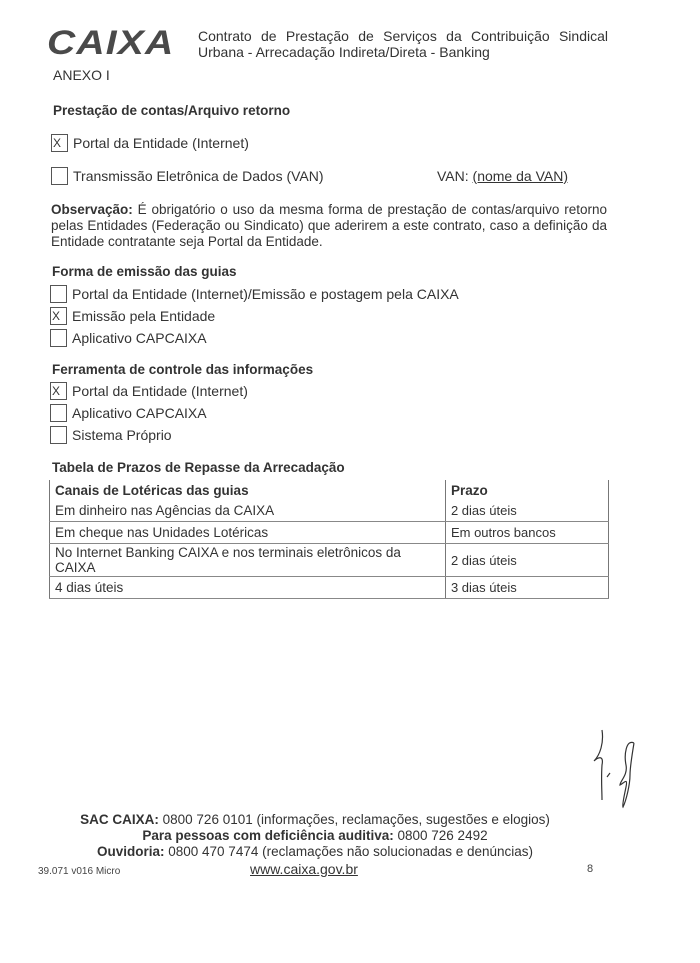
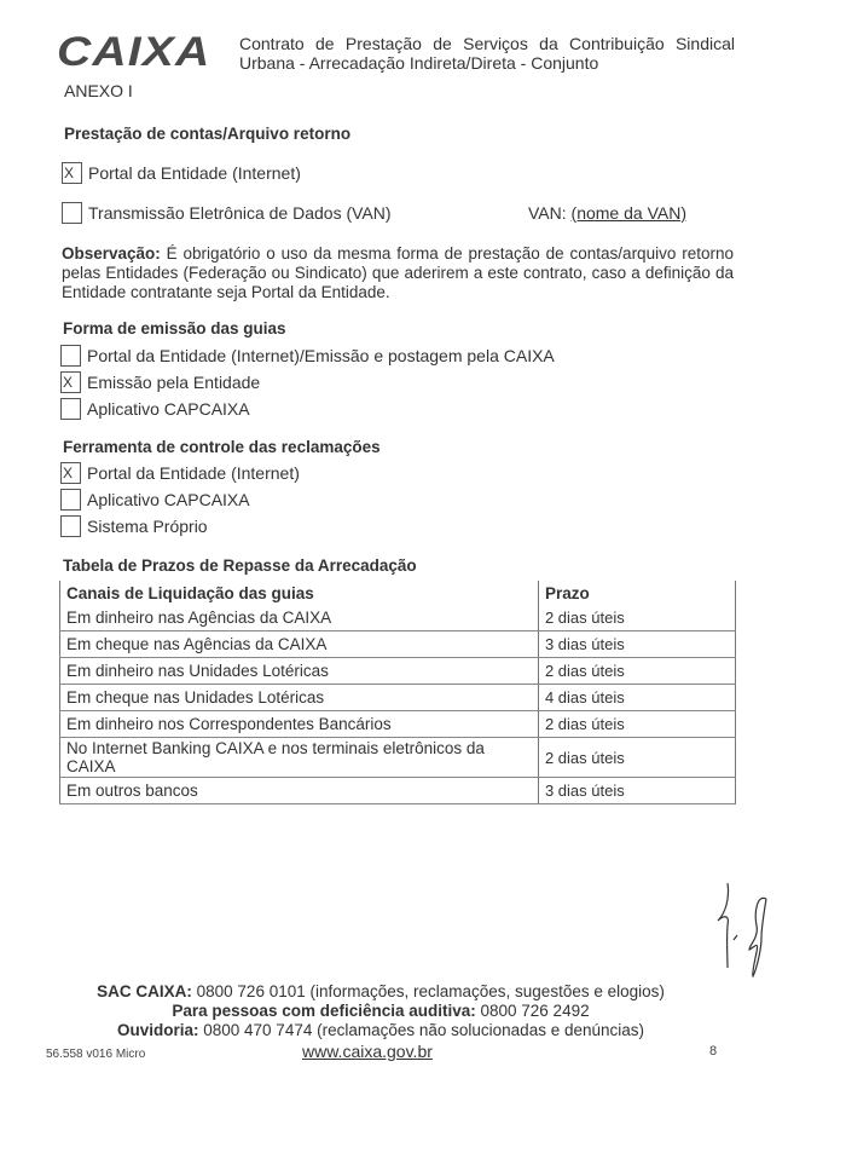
  CAIXA
  Contrato de Prestação de Serviços da Contribuição Sindical
- Urbana - Arrecadação Indireta/Direta - Banking
+ Urbana - Arrecadação Indireta/Direta - Conjunto
  ANEXO I
  Prestação de contas/Arquivo retorno
  X
  Portal da Entidade (Internet)
  Transmissão Eletrônica de Dados (VAN)
  VAN: (nome da VAN)
  Observação: É obrigatório o uso da mesma forma de prestação de contas/arquivo retorno pelas Entidades (Federação ou Sindicato) que aderirem a este contrato, caso a definição da Entidade contratante seja Portal da Entidade.
  Forma de emissão das guias
  Portal da Entidade (Internet)/Emissão e postagem pela CAIXA
  X
  Emissão pela Entidade
  Aplicativo CAPCAIXA
- Ferramenta de controle das informações
+ Ferramenta de controle das reclamações
  X
  Portal da Entidade (Internet)
  Aplicativo CAPCAIXA
  Sistema Próprio
  Tabela de Prazos de Repasse da Arrecadação
- Canais de Lotéricas das guias	Prazo
+ Canais de Liquidação das guias	Prazo
  Em dinheiro nas Agências da CAIXA	2 dias úteis
+ Em cheque nas Agências da CAIXA	3 dias úteis
+ Em dinheiro nas Unidades Lotéricas	2 dias úteis
- Em cheque nas Unidades Lotéricas	Em outros bancos
+ Em cheque nas Unidades Lotéricas	4 dias úteis
+ Em dinheiro nos Correspondentes Bancários	2 dias úteis
  No Internet Banking CAIXA e nos terminais eletrônicos da CAIXA	2 dias úteis
- 4 dias úteis	3 dias úteis
+ Em outros bancos	3 dias úteis
  SAC CAIXA: 0800 726 0101 (informações, reclamações, sugestões e elogios)
  Para pessoas com deficiência auditiva: 0800 726 2492
  Ouvidoria: 0800 470 7474 (reclamações não solucionadas e denúncias)
- 39.071 v016 Micro
+ 56.558 v016 Micro
  www.caixa.gov.br
  8
